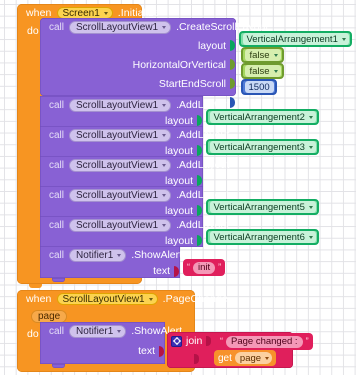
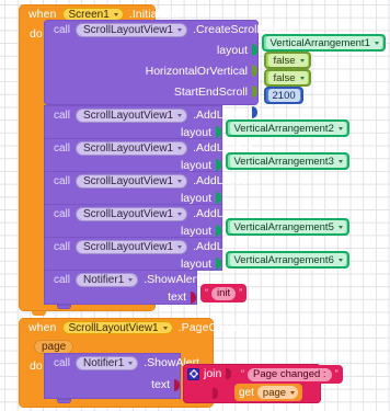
  when
  Screen1
  .Initialize
  do
  call
  ScrollLayoutView1
  .CreateScrollLayout
  layout
  HorizontalOrVertical
  StartEndScroll
  VerticalArrangement1
  false
  false
- 1500
+ 2100
  call
  ScrollLayoutView1
  .AddLayout
  layout
  VerticalArrangement2
  call
  ScrollLayoutView1
  .AddLayout
  layout
  VerticalArrangement3
  call
  ScrollLayoutView1
  .AddLayout
  layout
  call
  ScrollLayoutView1
  .AddLayout
  layout
  VerticalArrangement5
  call
  ScrollLayoutView1
  .AddLayout
  layout
  VerticalArrangement6
  call
  Notifier1
  .ShowAlert
  text
  “
  init
  ”
  when
  ScrollLayoutView1
  .PageChange
  page
  do
  call
  Notifier1
  .ShowAlert
  text
  join
  “
  Page changed :
  ”
  get
  page
